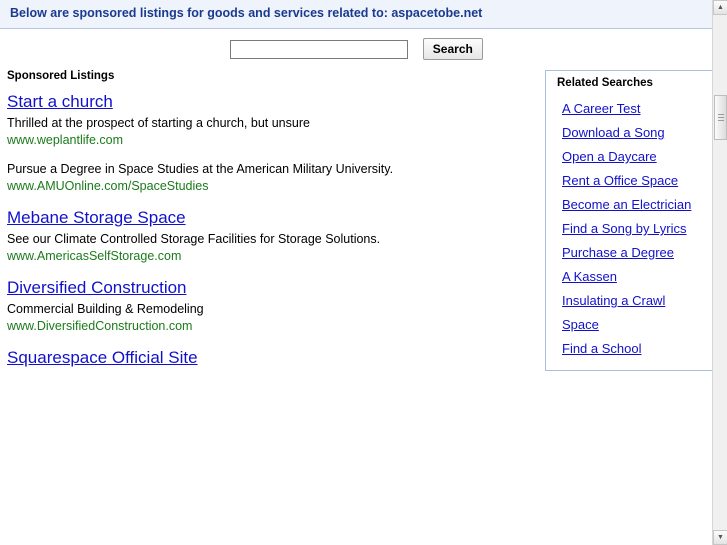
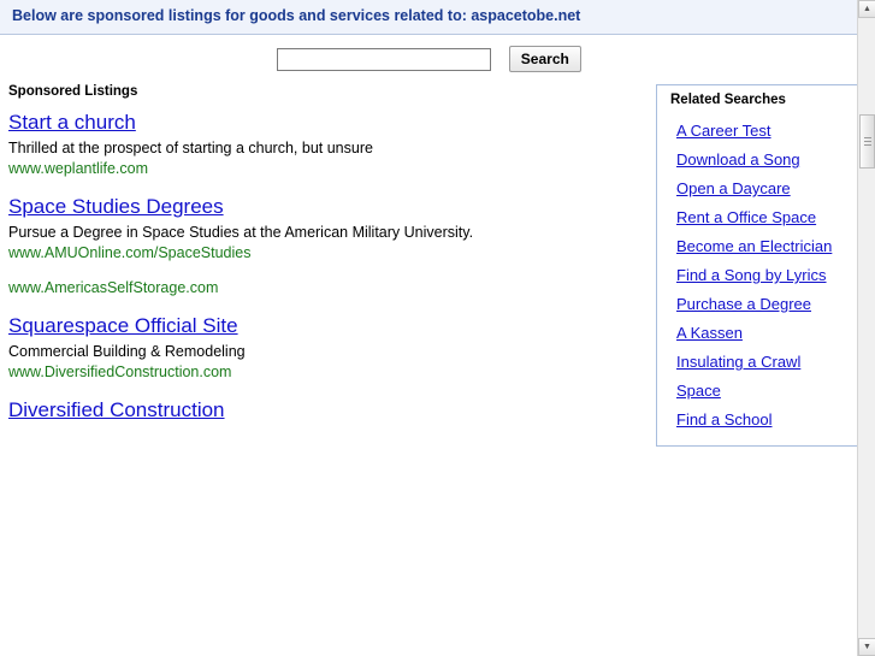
  Below are sponsored listings for goods and services related to: aspacetobe.net
  Search
  Sponsored Listings
  Start a church
  Thrilled at the prospect of starting a church, but unsure
  www.weplantlife.com
+ Space Studies Degrees
  Pursue a Degree in Space Studies at the American Military University.
  www.AMUOnline.com/SpaceStudies
- Mebane Storage Space
- See our Climate Controlled Storage Facilities for Storage Solutions.
  www.AmericasSelfStorage.com
- Diversified Construction
+ Squarespace Official Site
  Commercial Building & Remodeling
  www.DiversifiedConstruction.com
- Squarespace Official Site
+ Diversified Construction
  Related Searches
  A Career Test
  Download a Song
  Open a Daycare
  Rent a Office Space
  Become an Electrician
  Find a Song by Lyrics
  Purchase a Degree
  A Kassen
  Insulating a Crawl Space
  Find a School
